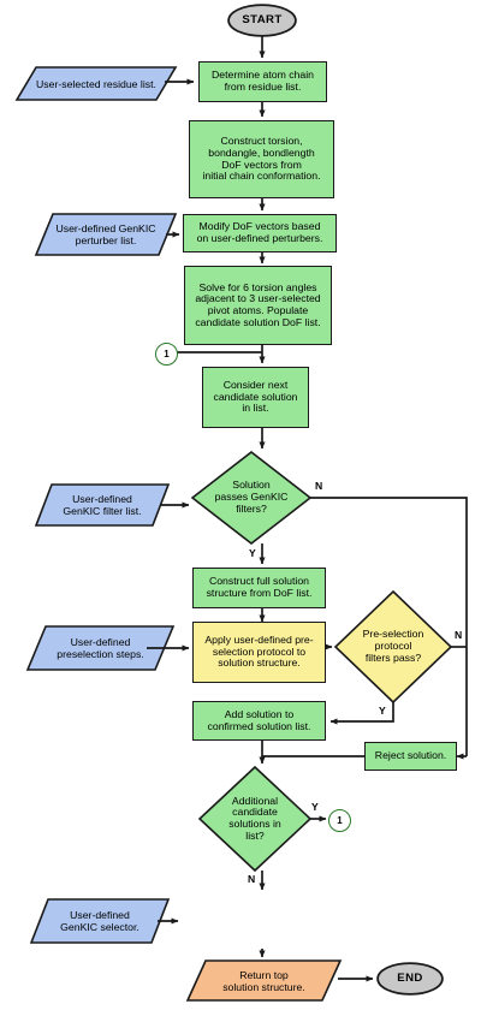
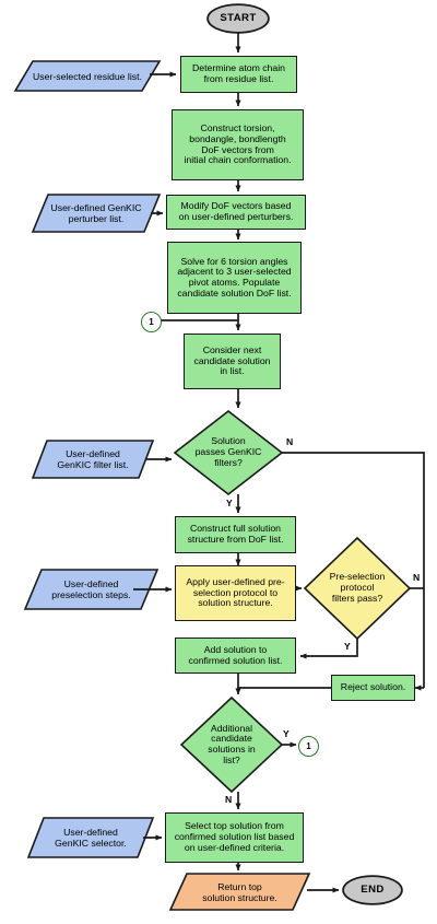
  START
  User-selected residue list.
  Determine atom chain
  from residue list.
  Construct torsion,
  bondangle, bondlength
  DoF vectors from
  initial chain conformation.
  User-defined GenKIC
  perturber list.
  Modify DoF vectors based
  on user-defined perturbers.
  Solve for 6 torsion angles
  adjacent to 3 user-selected
  pivot atoms. Populate
  candidate solution DoF list.
  1
  Consider next
  candidate solution
  in list.
  Solution
  passes GenKIC
  filters?
  User-defined
  GenKIC filter list.
  N
  Y
  Construct full solution
  structure from DoF list.
  User-defined
  preselection steps.
  Apply user-defined pre-
  selection protocol to
  solution structure.
  Pre-selection
  protocol
  filters pass?
  N
  Y
  Add solution to
  confirmed solution list.
  Reject solution.
  Additional
  candidate
  solutions in
  list?
  Y
  N
  1
  User-defined
  GenKIC selector.
+ Select top solution from
+ confirmed solution list based
+ on user-defined criteria.
  Return top
  solution structure.
  END
